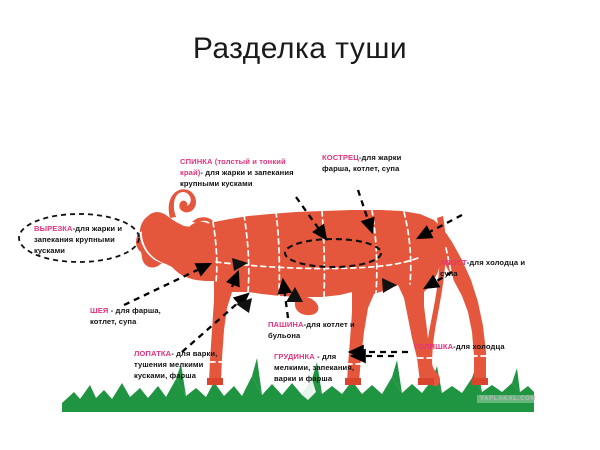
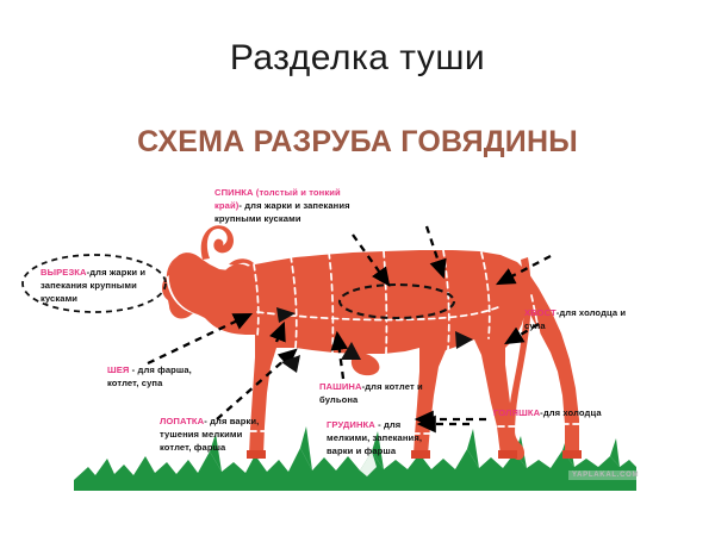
  Разделка туши
+ СХЕМА РАЗРУБА ГОВЯДИНЫ
  ВЫРЕЗКА-для жарки и запекания крупными кусками
  СПИНКА (толстый и тонкий край)- для жарки и запекания крупными кусками
- КОСТРЕЦ-для жарки фарша, котлет, супа
  ХВОСТ-для холодца и супа
  ШЕЯ - для фарша, котлет, супа
- ЛОПАТКА- для варки, тушения мелкими кусками, фарша
+ ЛОПАТКА- для варки, тушения мелкими котлет, фарша
  ПАШИНА-для котлет и бульона
  ГРУДИНКА - для мелкими, запекания, варки и фарша
  ГОЛЯШКА-для холодца
